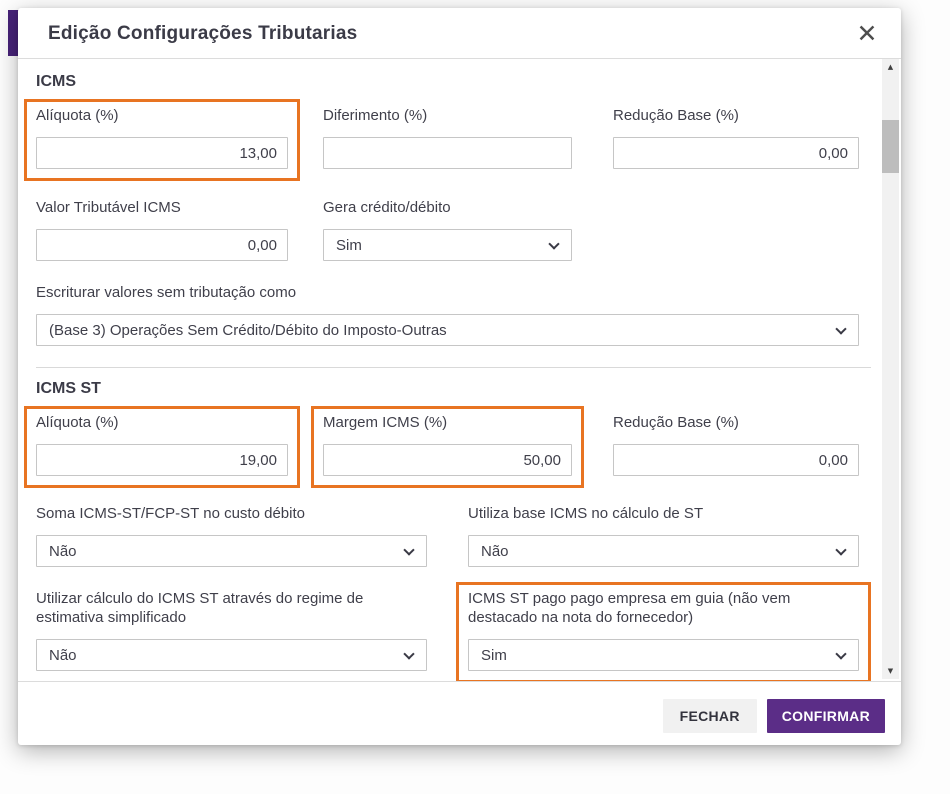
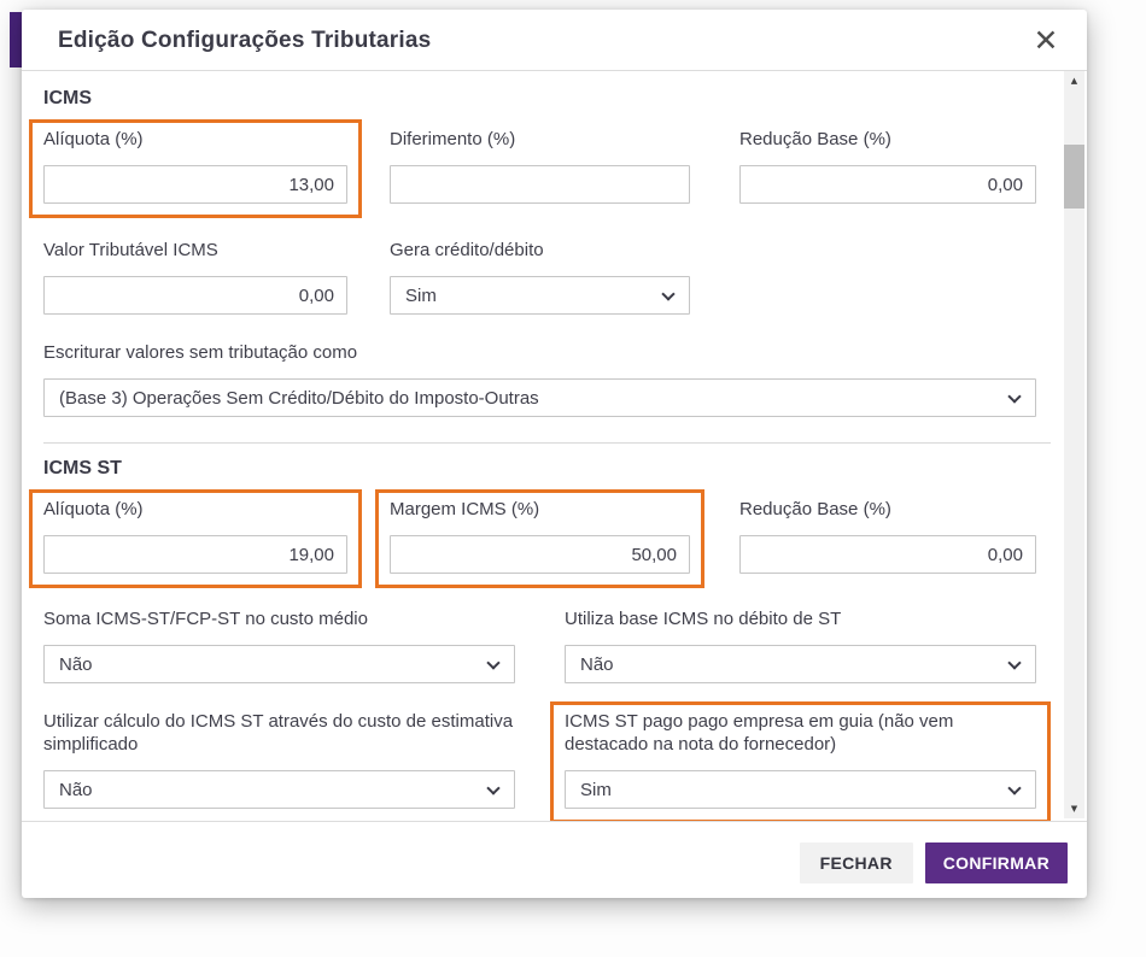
  Edição Configurações Tributarias
  ✕
  ICMS
  Alíquota (%)
  13,00
  Diferimento (%)
  Redução Base (%)
  0,00
  Valor Tributável ICMS
  0,00
  Gera crédito/débito
  Sim
  Escriturar valores sem tributação como
  (Base 3) Operações Sem Crédito/Débito do Imposto-Outras
  ICMS ST
  Alíquota (%)
  19,00
  Margem ICMS (%)
  50,00
  Redução Base (%)
  0,00
- Soma ICMS-ST/FCP-ST no custo débito
+ Soma ICMS-ST/FCP-ST no custo médio
  Não
- Utiliza base ICMS no cálculo de ST
+ Utiliza base ICMS no débito de ST
  Não
- Utilizar cálculo do ICMS ST através do regime de estimativa simplificado
+ Utilizar cálculo do ICMS ST através do custo de estimativa simplificado
  Não
  ICMS ST pago pago empresa em guia (não vem destacado na nota do fornecedor)
  Sim
  ▲
  ▼
  FECHAR
  CONFIRMAR
